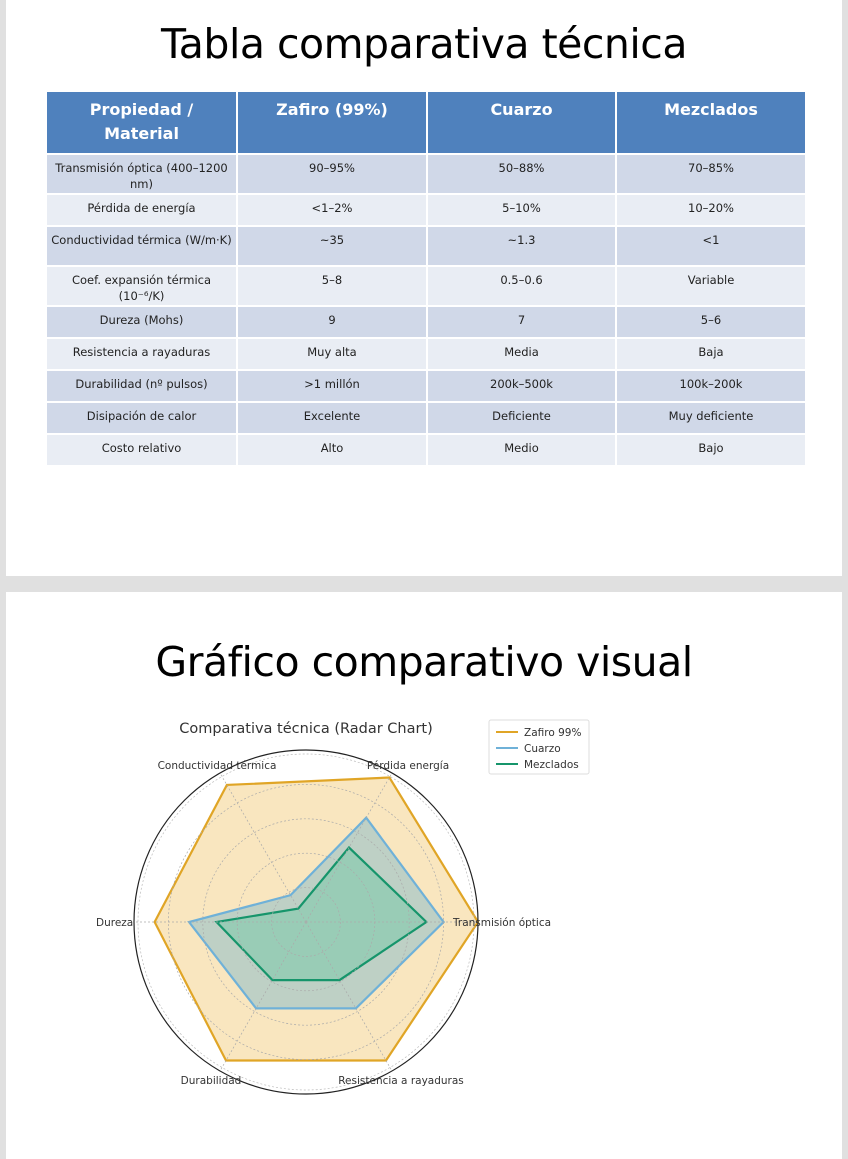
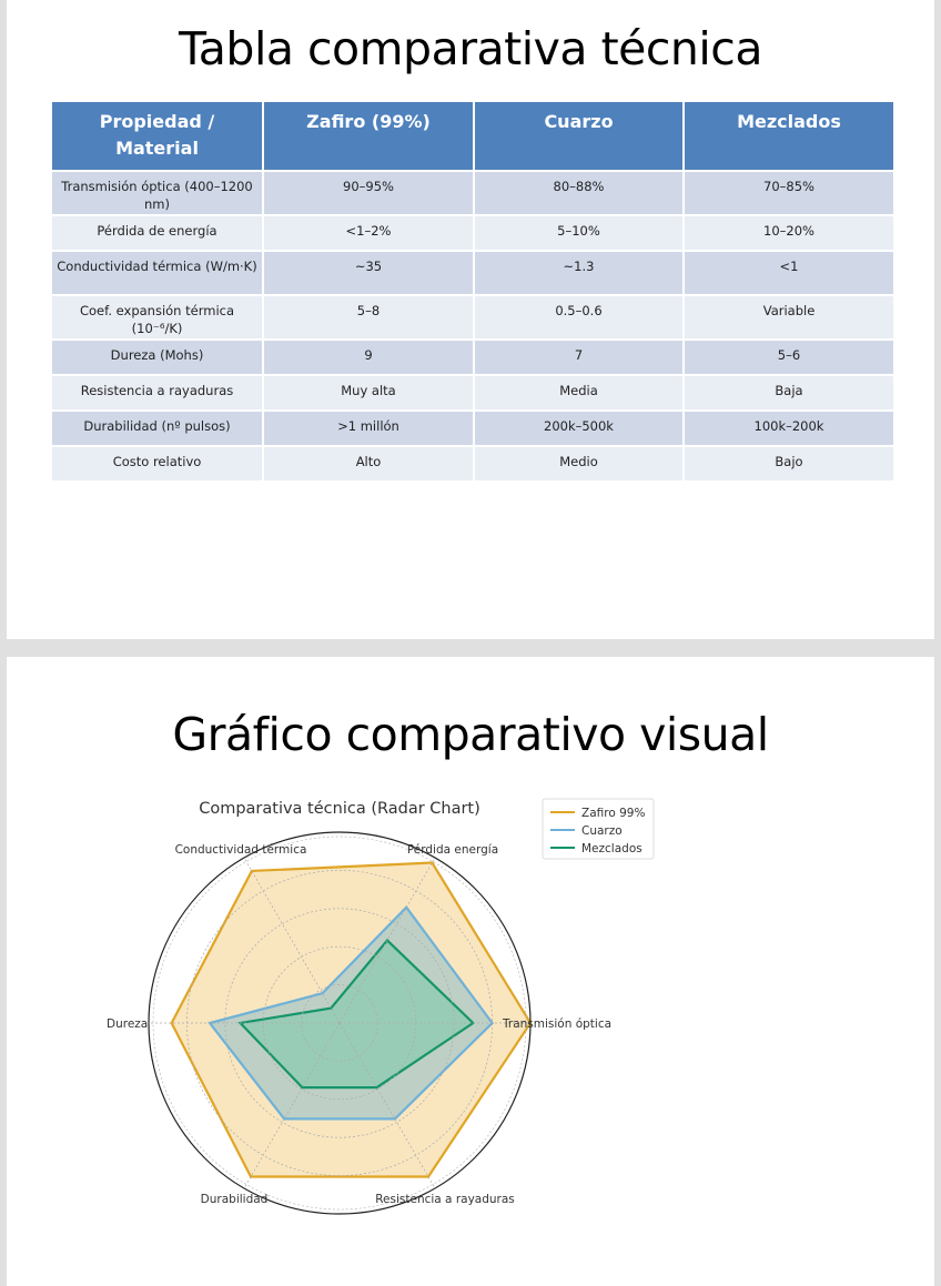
  Tabla comparativa técnica
  Propiedad / Material	Zafiro (99%)	Cuarzo	Mezclados
- Transmisión óptica (400–1200 nm)	90–95%	50–88%	70–85%
+ Transmisión óptica (400–1200 nm)	90–95%	80–88%	70–85%
  Pérdida de energía	<1–2%	5–10%	10–20%
  Conductividad térmica (W/m·K)	~35	~1.3	<1
  Coef. expansión térmica (10⁻⁶/K)	5–8	0.5–0.6	Variable
  Dureza (Mohs)	9	7	5–6
  Resistencia a rayaduras	Muy alta	Media	Baja
  Durabilidad (nº pulsos)	>1 millón	200k–500k	100k–200k
- Disipación de calor	Excelente	Deficiente	Muy deficiente
  Costo relativo	Alto	Medio	Bajo
  Gráfico comparativo visual
  Comparativa técnica (Radar Chart)
  Transmisión óptica
  Pérdida energía
  Conductividad térmica
  Dureza
  Durabilidad
  Resistencia a rayaduras
  Zafiro 99%
  Cuarzo
  Mezclados
